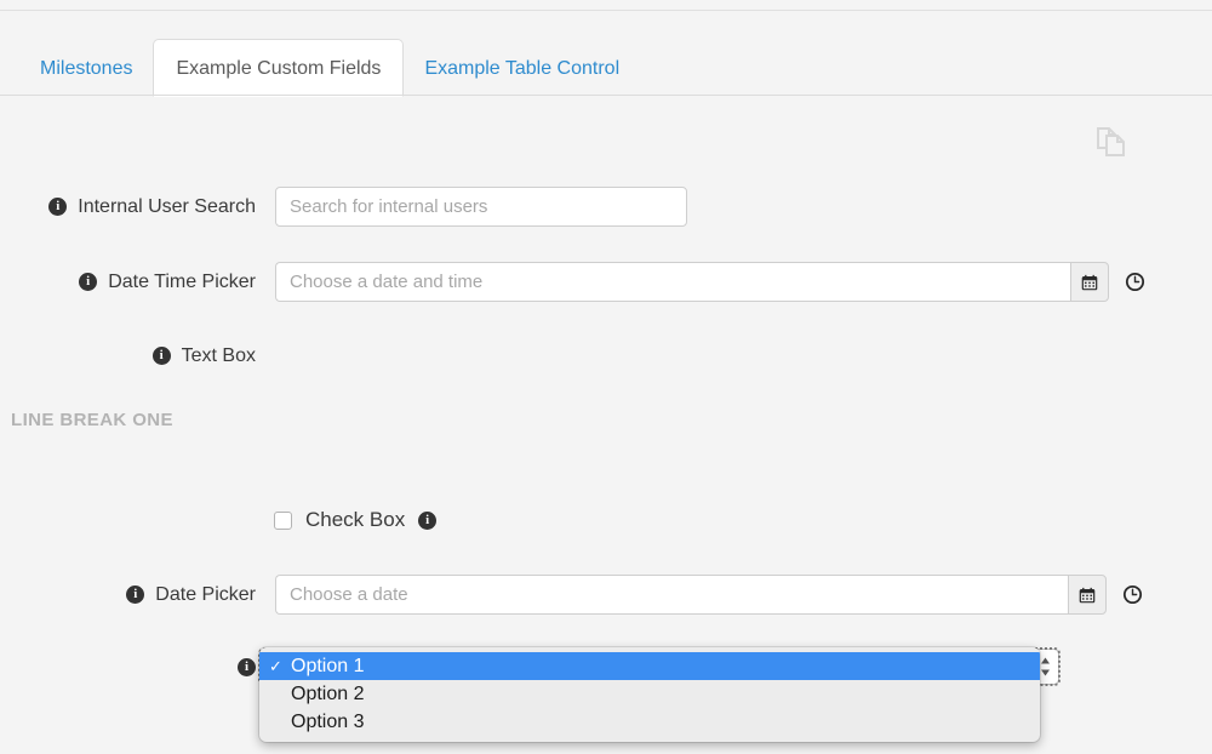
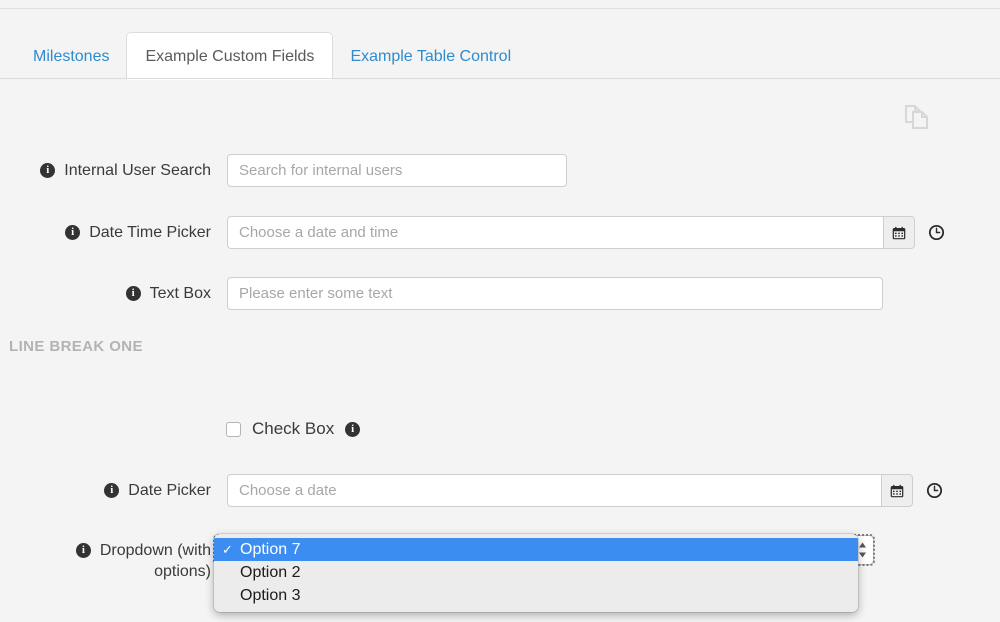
  Milestones
  Example Custom Fields
  Example Table Control
  i
  Internal User Search
  Search for internal users
  i
  Date Time Picker
  Choose a date and time
  i
  Text Box
+ Please enter some text
  LINE BREAK ONE
  Check Box
  i
  i
  Date Picker
  Choose a date
  i
+ Dropdown (with
+ options)
  ✓
- Option 1
+ Option 7
  Option 2
  Option 3
